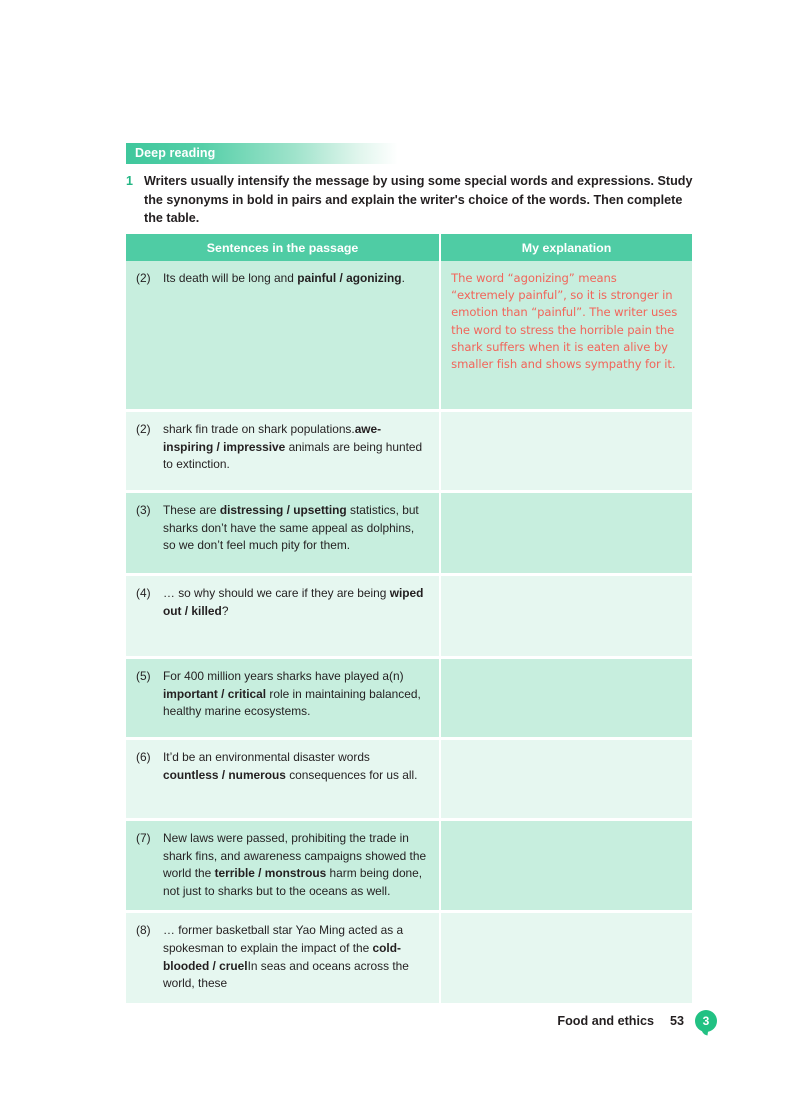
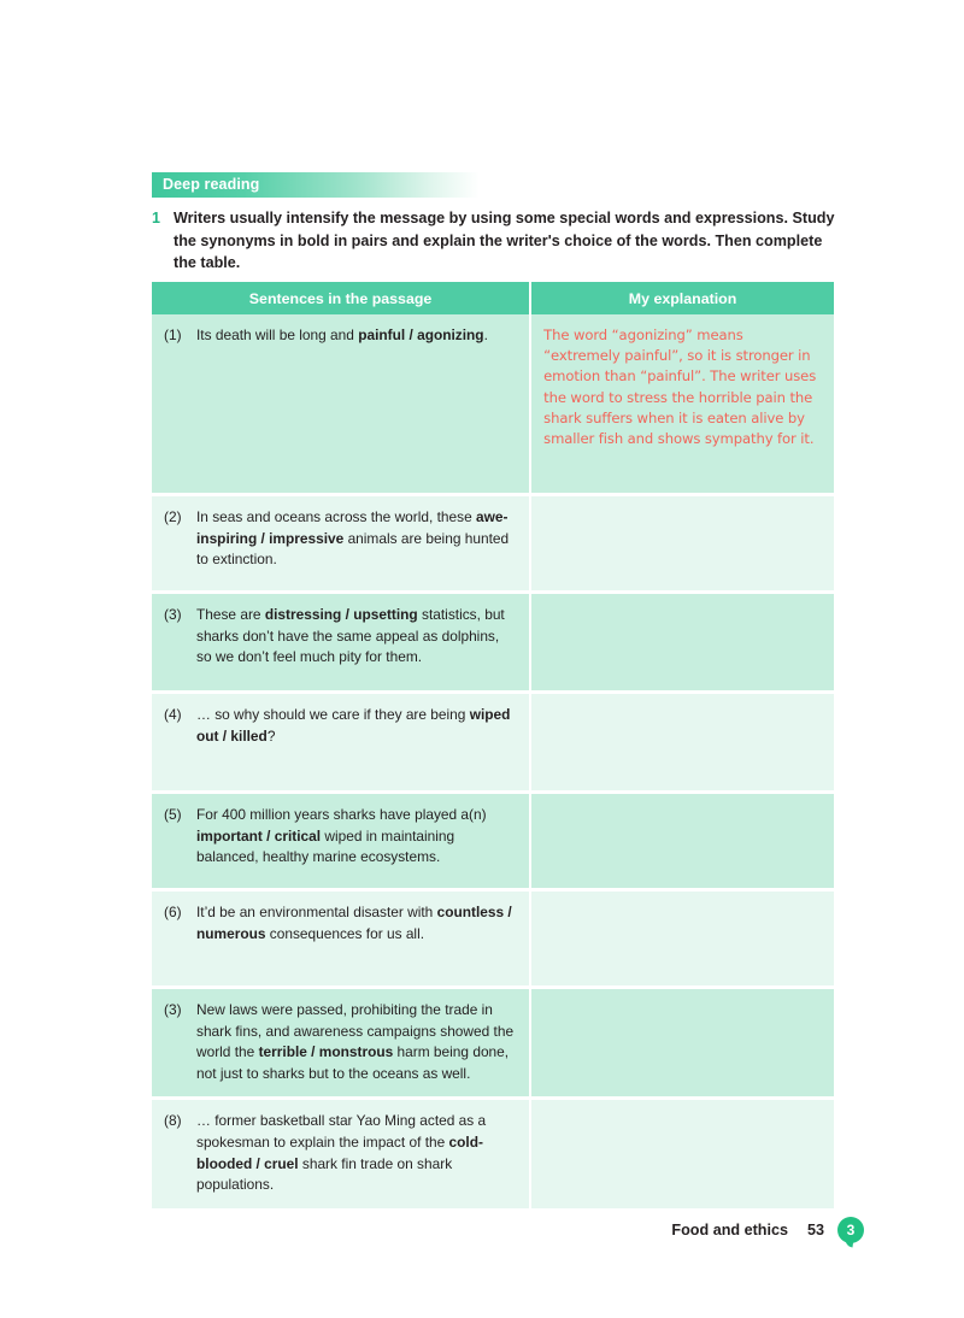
  Deep reading
  1
  Writers usually intensify the message by using some special words and expressions. Study the synonyms in bold in pairs and explain the writer's choice of the words. Then complete the table.
  Sentences in the passage	My explanation
- (2) Its death will be long and painful / agonizing.	The word “agonizing” means “extremely painful”, so it is stronger in emotion than “painful”. The writer uses the word to stress the horrible pain the shark suffers when it is eaten alive by smaller fish and shows sympathy for it.
+ (1) Its death will be long and painful / agonizing.	The word “agonizing” means “extremely painful”, so it is stronger in emotion than “painful”. The writer uses the word to stress the horrible pain the shark suffers when it is eaten alive by smaller fish and shows sympathy for it.
- (2) shark fin trade on shark populations.awe-inspiring / impressive animals are being hunted to extinction.
+ (2) In seas and oceans across the world, these awe-inspiring / impressive animals are being hunted to extinction.
  (3) These are distressing / upsetting statistics, but sharks don’t have the same appeal as dolphins, so we don’t feel much pity for them.
  (4) … so why should we care if they are being wiped out / killed?
- (5) For 400 million years sharks have played a(n) important / critical role in maintaining balanced, healthy marine ecosystems.
+ (5) For 400 million years sharks have played a(n) important / critical wiped in maintaining balanced, healthy marine ecosystems.
- (6) It’d be an environmental disaster words countless / numerous consequences for us all.
+ (6) It’d be an environmental disaster with countless / numerous consequences for us all.
- (7) New laws were passed, prohibiting the trade in shark fins, and awareness campaigns showed the world the terrible / monstrous harm being done, not just to sharks but to the oceans as well.
+ (3) New laws were passed, prohibiting the trade in shark fins, and awareness campaigns showed the world the terrible / monstrous harm being done, not just to sharks but to the oceans as well.
- (8) … former basketball star Yao Ming acted as a spokesman to explain the impact of the cold-blooded / cruelIn seas and oceans across the world, these
+ (8) … former basketball star Yao Ming acted as a spokesman to explain the impact of the cold-blooded / cruel shark fin trade on shark populations.
  Food and ethics
  53
  3
